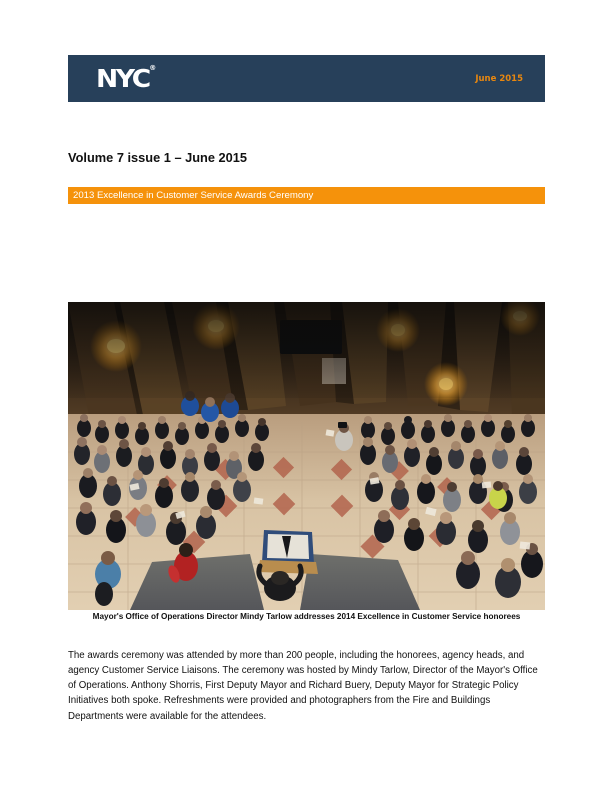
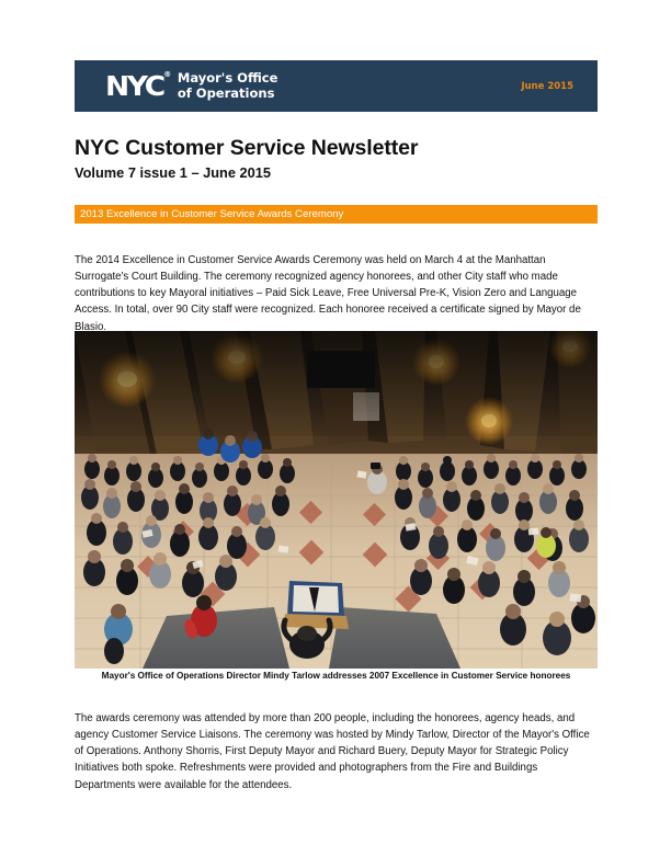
  NYC
  ®
+ Mayor's Office
+ of Operations
  June 2015
+ NYC Customer Service Newsletter
  Volume 7 issue 1 – June 2015
  2013 Excellence in Customer Service Awards Ceremony
+ The 2014 Excellence in Customer Service Awards Ceremony was held on March 4 at the Manhattan Surrogate's Court Building. The ceremony recognized agency honorees, and other City staff who made contributions to key Mayoral initiatives – Paid Sick Leave, Free Universal Pre-K, Vision Zero and Language Access. In total, over 90 City staff were recognized. Each honoree received a certificate signed by Mayor de Blasio.
- Mayor's Office of Operations Director Mindy Tarlow addresses 2014 Excellence in Customer Service honorees
+ Mayor's Office of Operations Director Mindy Tarlow addresses 2007 Excellence in Customer Service honorees
  The awards ceremony was attended by more than 200 people, including the honorees, agency heads, and agency Customer Service Liaisons. The ceremony was hosted by Mindy Tarlow, Director of the Mayor's Office of Operations. Anthony Shorris, First Deputy Mayor and Richard Buery, Deputy Mayor for Strategic Policy Initiatives both spoke. Refreshments were provided and photographers from the Fire and Buildings Departments were available for the attendees.
